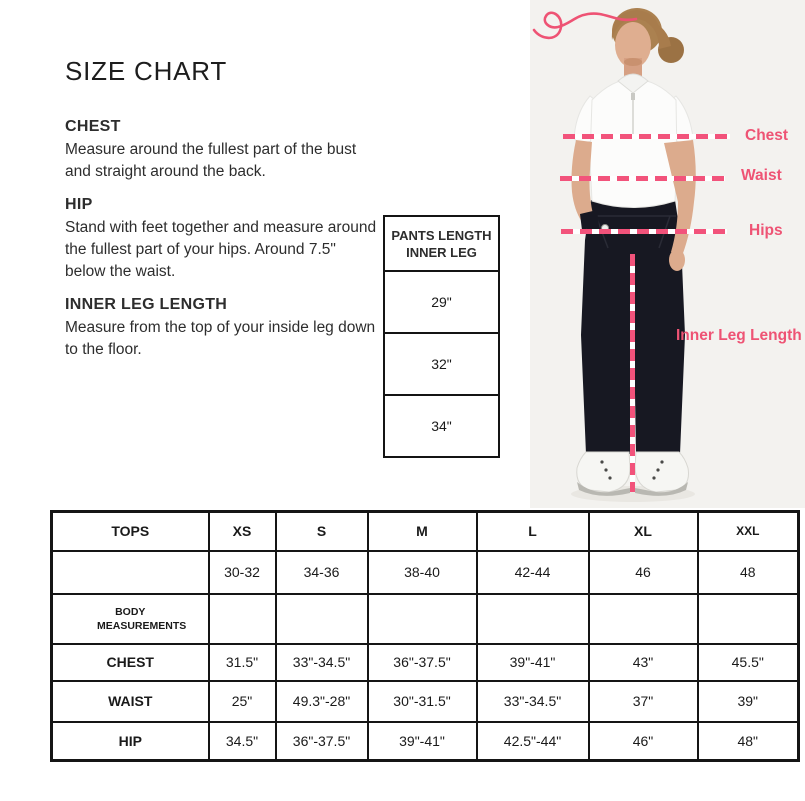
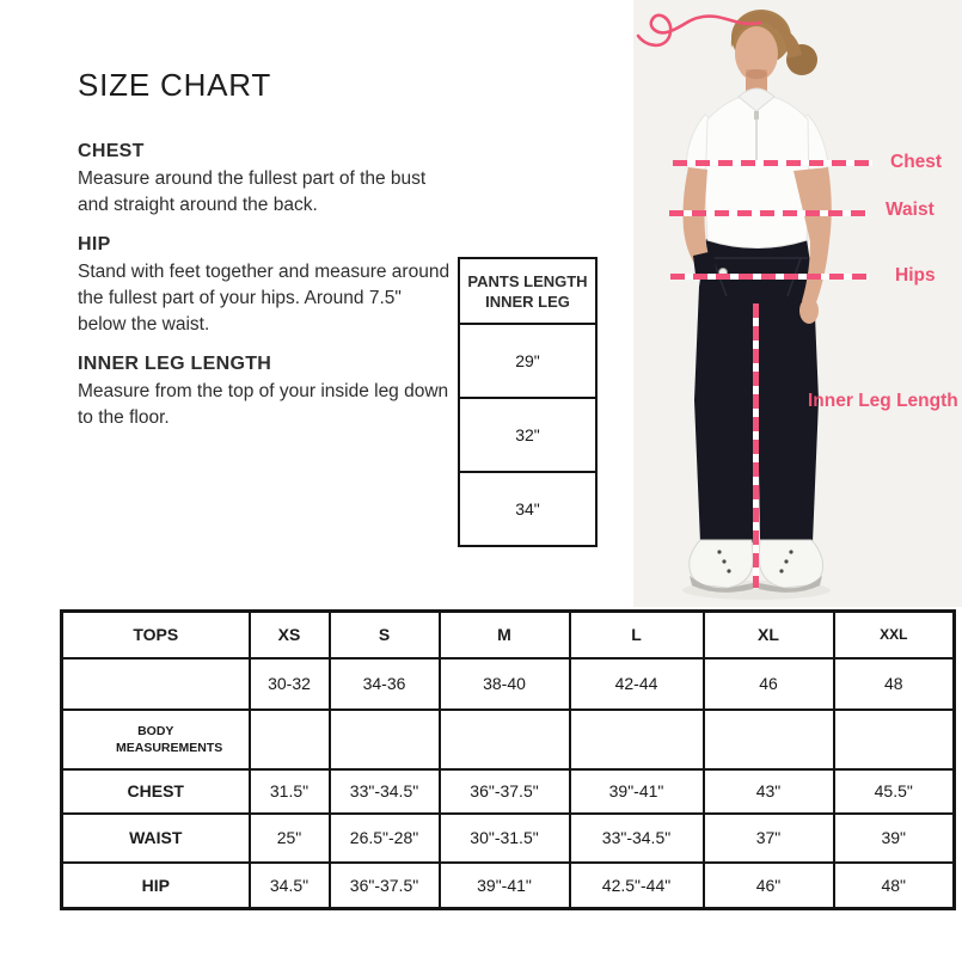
  SIZE CHART
  CHEST
  Measure around the fullest part of the bust and straight around the back.
  HIP
  Stand with feet together and measure around the fullest part of your hips. Around 7.5" below the waist.
  INNER LEG LENGTH
  Measure from the top of your inside leg down to the floor.
  PANTS LENGTH
  INNER LEG
  29"
  32"
  34"
  Chest
  Waist
  Hips
  Inner Leg Length
  TOPS	XS	S	M	L	XL	XXL
  	30-32	34-36	38-40	42-44	46	48
  BODY MEASUREMENTS
  CHEST	31.5"	33"-34.5"	36"-37.5"	39"-41"	43"	45.5"
- WAIST	25"	49.3"-28"	30"-31.5"	33"-34.5"	37"	39"
+ WAIST	25"	26.5"-28"	30"-31.5"	33"-34.5"	37"	39"
  HIP	34.5"	36"-37.5"	39"-41"	42.5"-44"	46"	48"
